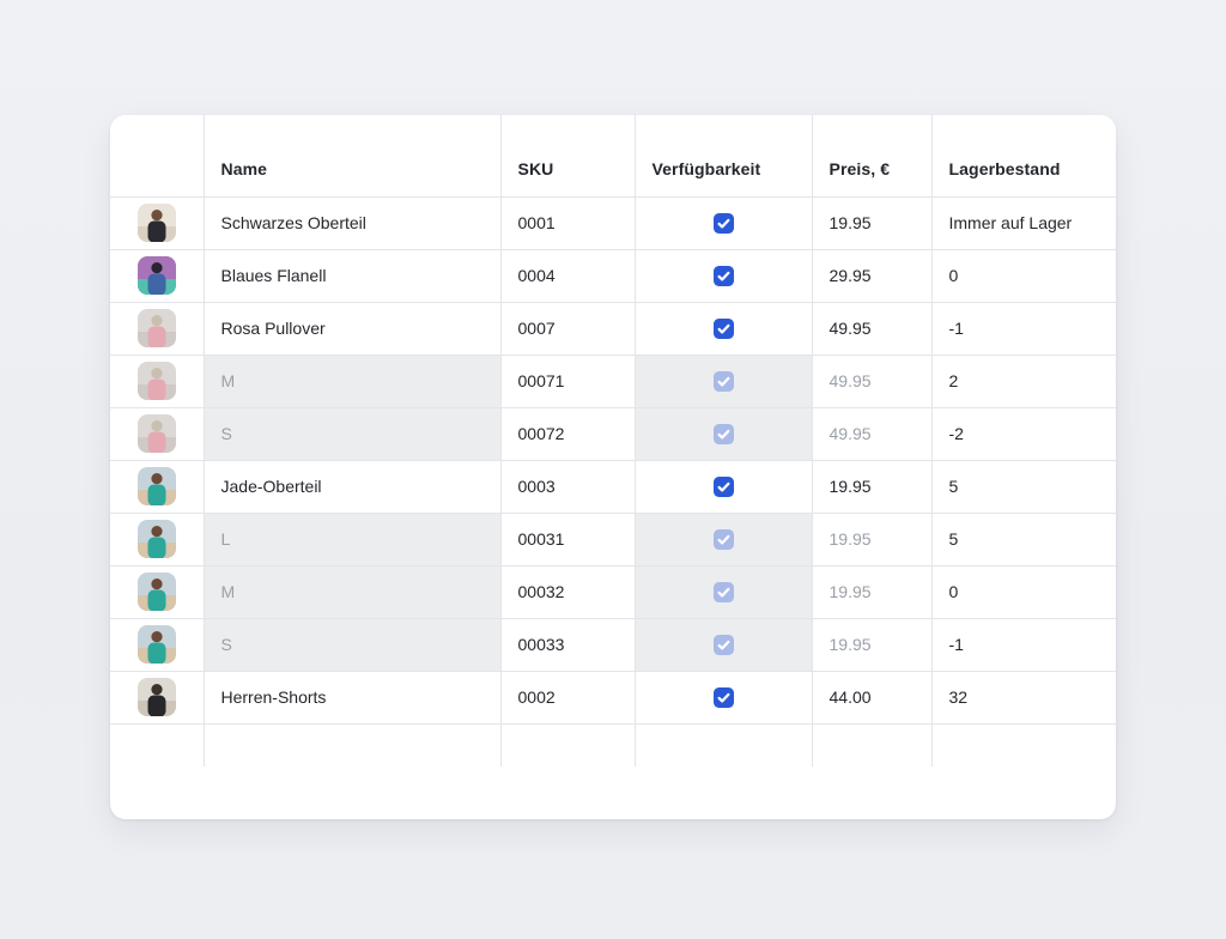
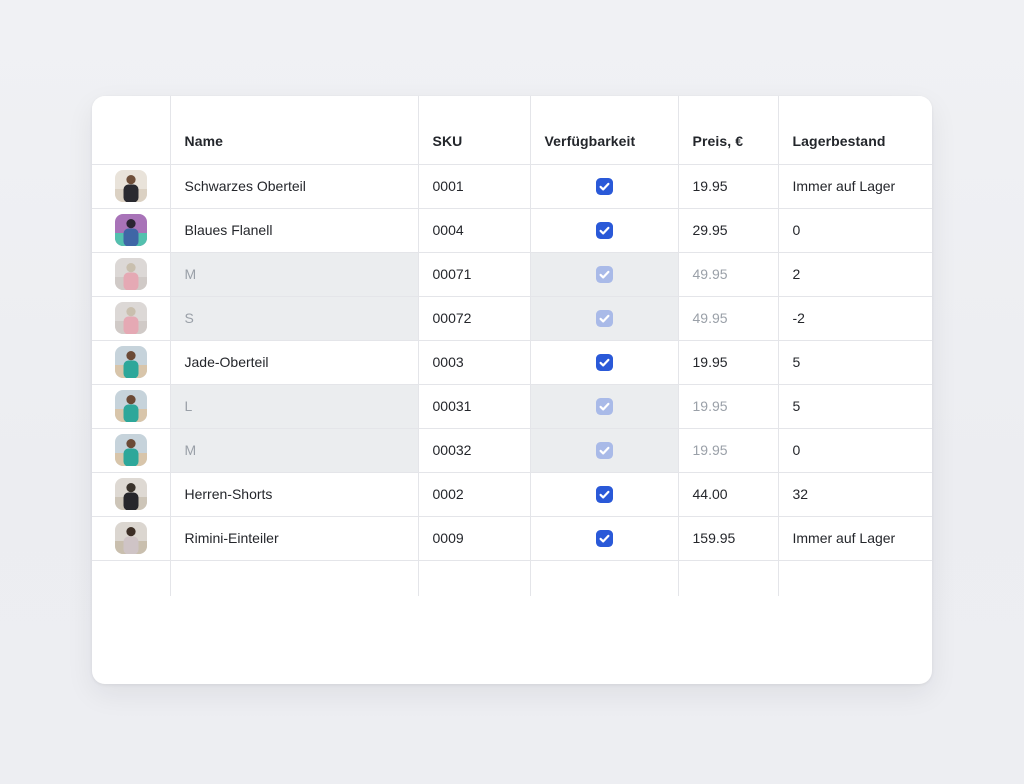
  	Name	SKU	Verfügbarkeit	Preis, €	Lagerbestand
  	Schwarzes Oberteil	0001		19.95	Immer auf Lager
  	Blaues Flanell	0004		29.95	0
- 	Rosa Pullover	0007		49.95	-1
  	M	00071		49.95	2
  	S	00072		49.95	-2
  	Jade-Oberteil	0003		19.95	5
  	L	00031		19.95	5
  	M	00032		19.95	0
- 	S	00033		19.95	-1
  	Herren-Shorts	0002		44.00	32
+ 	Rimini-Einteiler	0009		159.95	Immer auf Lager
